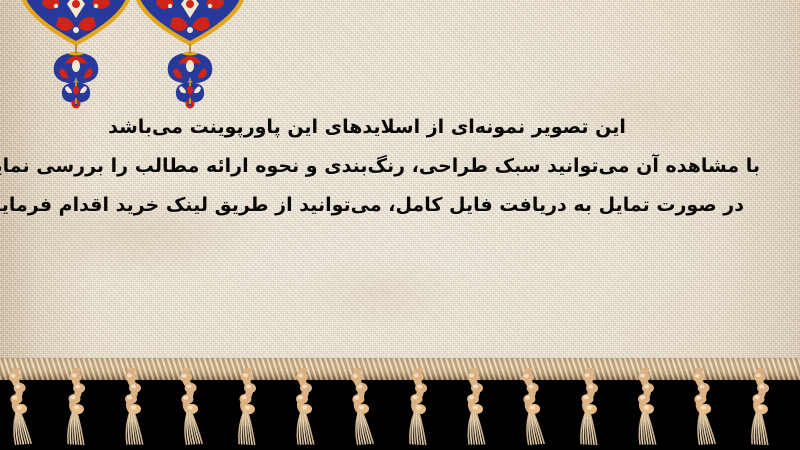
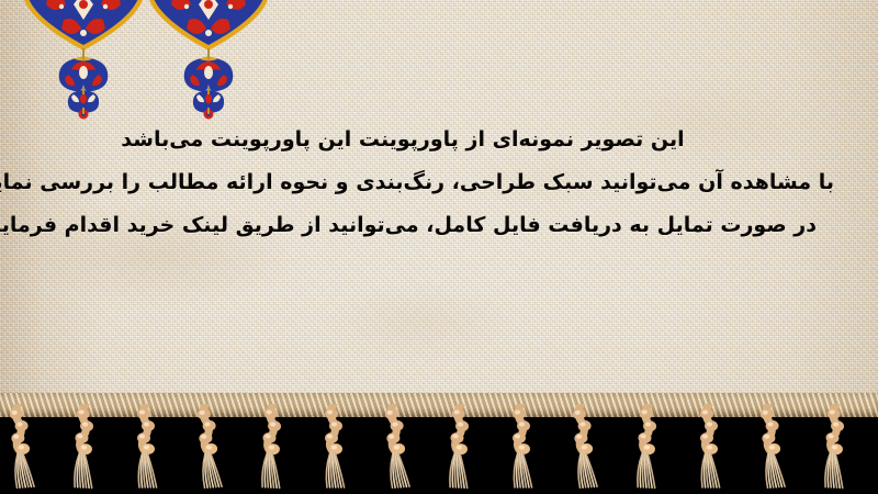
- این تصویر نمونه‌ای از اسلایدهای این پاورپوینت می‌باشد
+ این تصویر نمونه‌ای از پاورپوینت این پاورپوینت می‌باشد
  با مشاهده آن می‌توانید سبک طراحی، رنگ‌بندی و نحوه ارائه مطالب را بررسی نما
  در صورت تمایل به دریافت فایل کامل، می‌توانید از طریق لینک خرید اقدام فرمای
